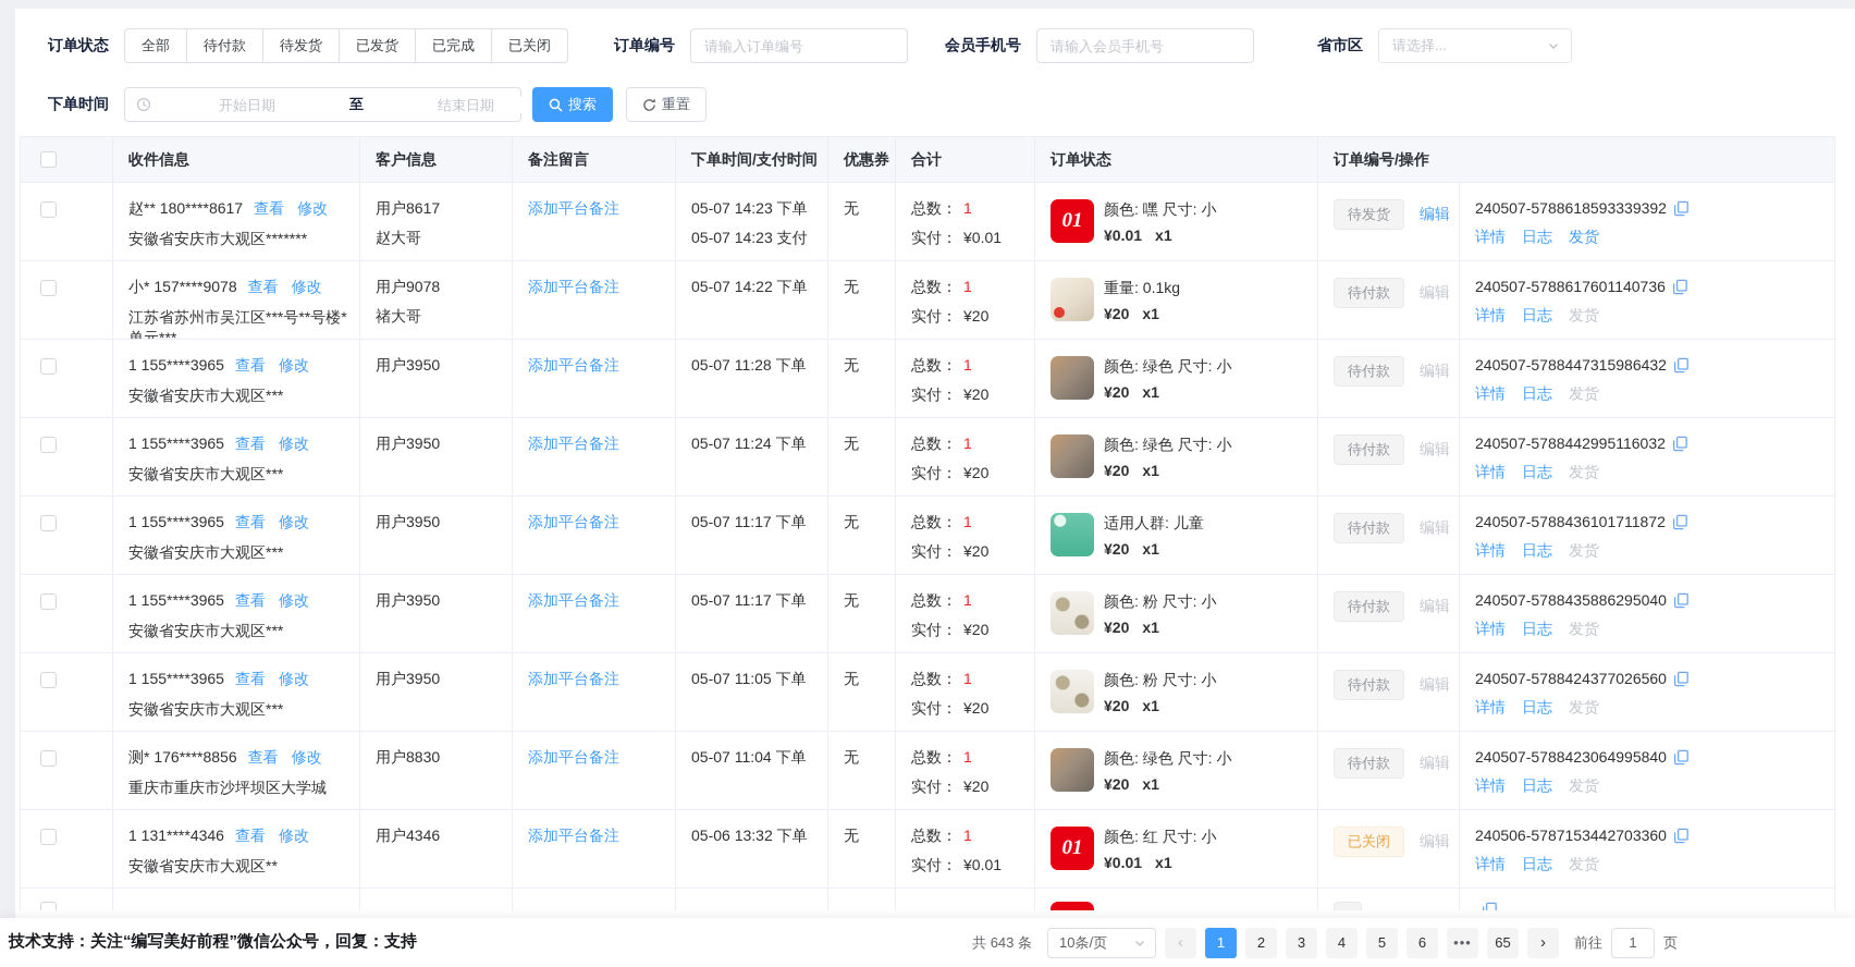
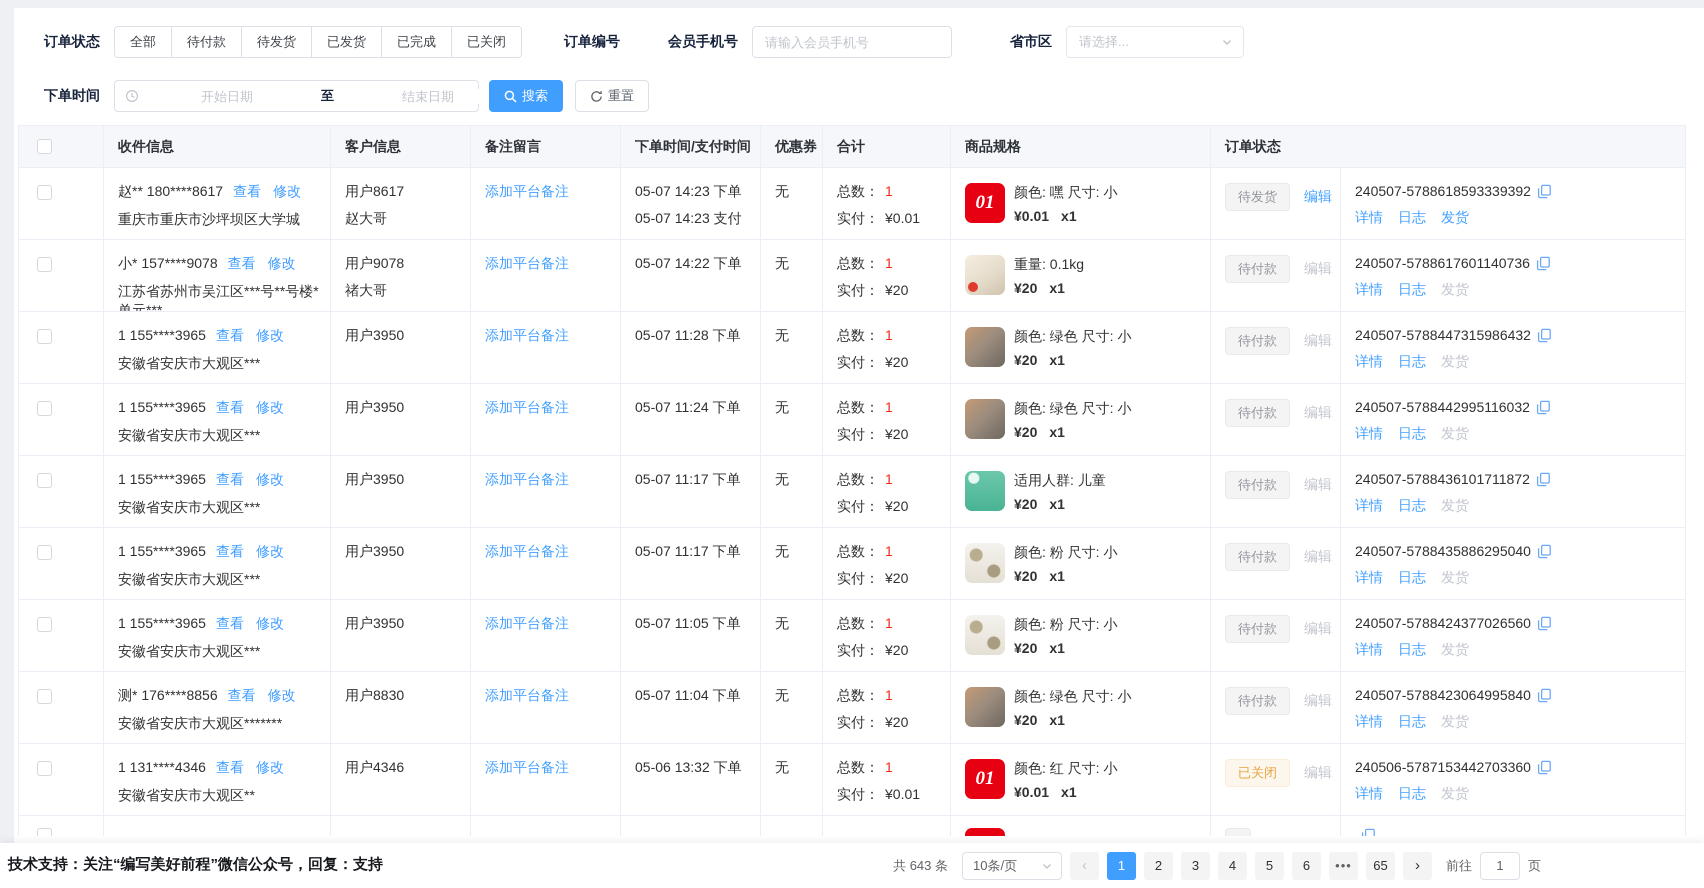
  订单状态
  全部
  待付款
  待发货
  已发货
  已完成
  已关闭
  订单编号
- 请输入订单编号
  会员手机号
  请输入会员手机号
  省市区
  请选择...
  下单时间
  开始日期
  至
  结束日期
  搜索
  重置
  收件信息
  客户信息
  备注留言
  下单时间/支付时间
  优惠券
  合计
+ 商品规格
  订单状态
- 订单编号/操作
  赵** 180****8617 查看 修改
- 安徽省安庆市大观区*******
+ 重庆市重庆市沙坪坝区大学城
  用户8617
  赵大哥
  添加平台备注
  05-07 14:23 下单
  05-07 14:23 支付
  无
  总数： 1
  实付： ¥0.01
  01
  颜色: 嘿 尺寸: 小
  ¥0.01 x1
  待发货 编辑
  240507-5788618593339392
  详情
  日志
  发货
  小* 157****9078 查看 修改
  江苏省苏州市吴江区***号**号楼*单元***
  用户9078
  禇大哥
  添加平台备注
  05-07 14:22 下单
  无
  总数： 1
  实付： ¥20
  重量: 0.1kg
  ¥20 x1
  待付款 编辑
  240507-5788617601140736
  详情
  日志
  发货
  1 155****3965 查看 修改
  安徽省安庆市大观区***
  用户3950
  添加平台备注
  05-07 11:28 下单
  无
  总数： 1
  实付： ¥20
  颜色: 绿色 尺寸: 小
  ¥20 x1
  待付款 编辑
  240507-5788447315986432
  详情
  日志
  发货
  1 155****3965 查看 修改
  安徽省安庆市大观区***
  用户3950
  添加平台备注
  05-07 11:24 下单
  无
  总数： 1
  实付： ¥20
  颜色: 绿色 尺寸: 小
  ¥20 x1
  待付款 编辑
  240507-5788442995116032
  详情
  日志
  发货
  1 155****3965 查看 修改
  安徽省安庆市大观区***
  用户3950
  添加平台备注
  05-07 11:17 下单
  无
  总数： 1
  实付： ¥20
  适用人群: 儿童
  ¥20 x1
  待付款 编辑
  240507-5788436101711872
  详情
  日志
  发货
  1 155****3965 查看 修改
  安徽省安庆市大观区***
  用户3950
  添加平台备注
  05-07 11:17 下单
  无
  总数： 1
  实付： ¥20
  颜色: 粉 尺寸: 小
  ¥20 x1
  待付款 编辑
  240507-5788435886295040
  详情
  日志
  发货
  1 155****3965 查看 修改
  安徽省安庆市大观区***
  用户3950
  添加平台备注
  05-07 11:05 下单
  无
  总数： 1
  实付： ¥20
  颜色: 粉 尺寸: 小
  ¥20 x1
  待付款 编辑
  240507-5788424377026560
  详情
  日志
  发货
  测* 176****8856 查看 修改
- 重庆市重庆市沙坪坝区大学城
+ 安徽省安庆市大观区*******
  用户8830
  添加平台备注
  05-07 11:04 下单
  无
  总数： 1
  实付： ¥20
  颜色: 绿色 尺寸: 小
  ¥20 x1
  待付款 编辑
  240507-5788423064995840
  详情
  日志
  发货
  1 131****4346 查看 修改
  安徽省安庆市大观区**
  用户4346
  添加平台备注
  05-06 13:32 下单
  无
  总数： 1
  实付： ¥0.01
  01
  颜色: 红 尺寸: 小
  ¥0.01 x1
  已关闭 编辑
  240506-5787153442703360
  详情
  日志
  发货
  技术支持：关注“编写美好前程”微信公众号，回复：支持
  共 643 条
  10条/页
  ‹
  1
  2
  3
  4
  5
  6
  •••
  65
  ›
  前往
  1
  页
